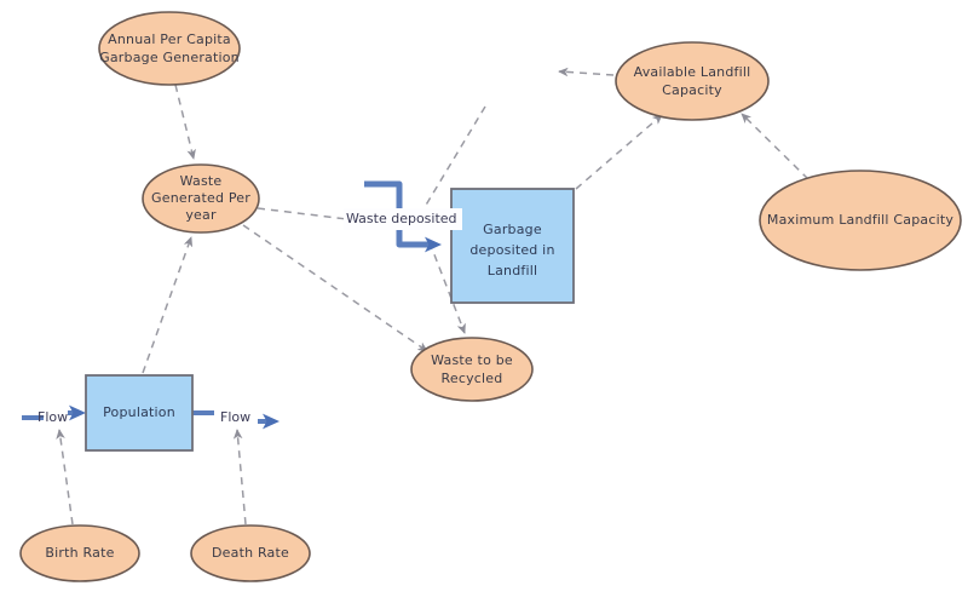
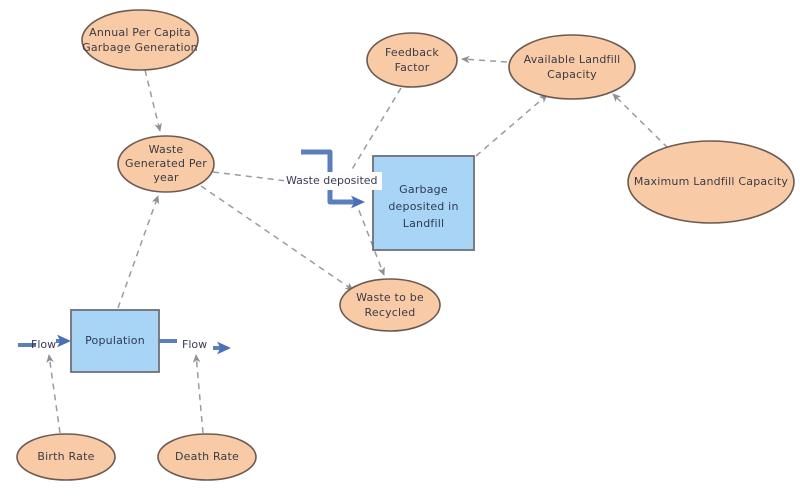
  Annual Per Capita
  Garbage Generation
  Waste
  Generated Per
  year
+ Feedback
+ Factor
  Available Landfill
  Capacity
  Maximum Landfill Capacity
  Garbage
  deposited in
  Landfill
  Waste to be
  Recycled
  Population
  Birth Rate
  Death Rate
  Waste deposited
  Flow
  Flow
